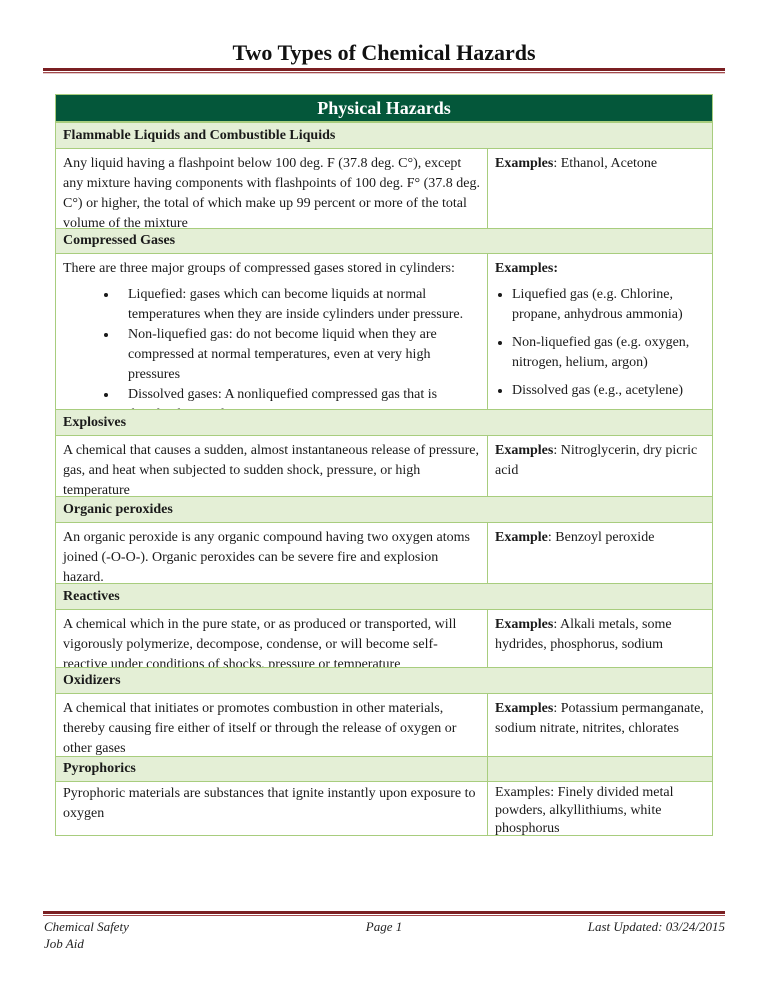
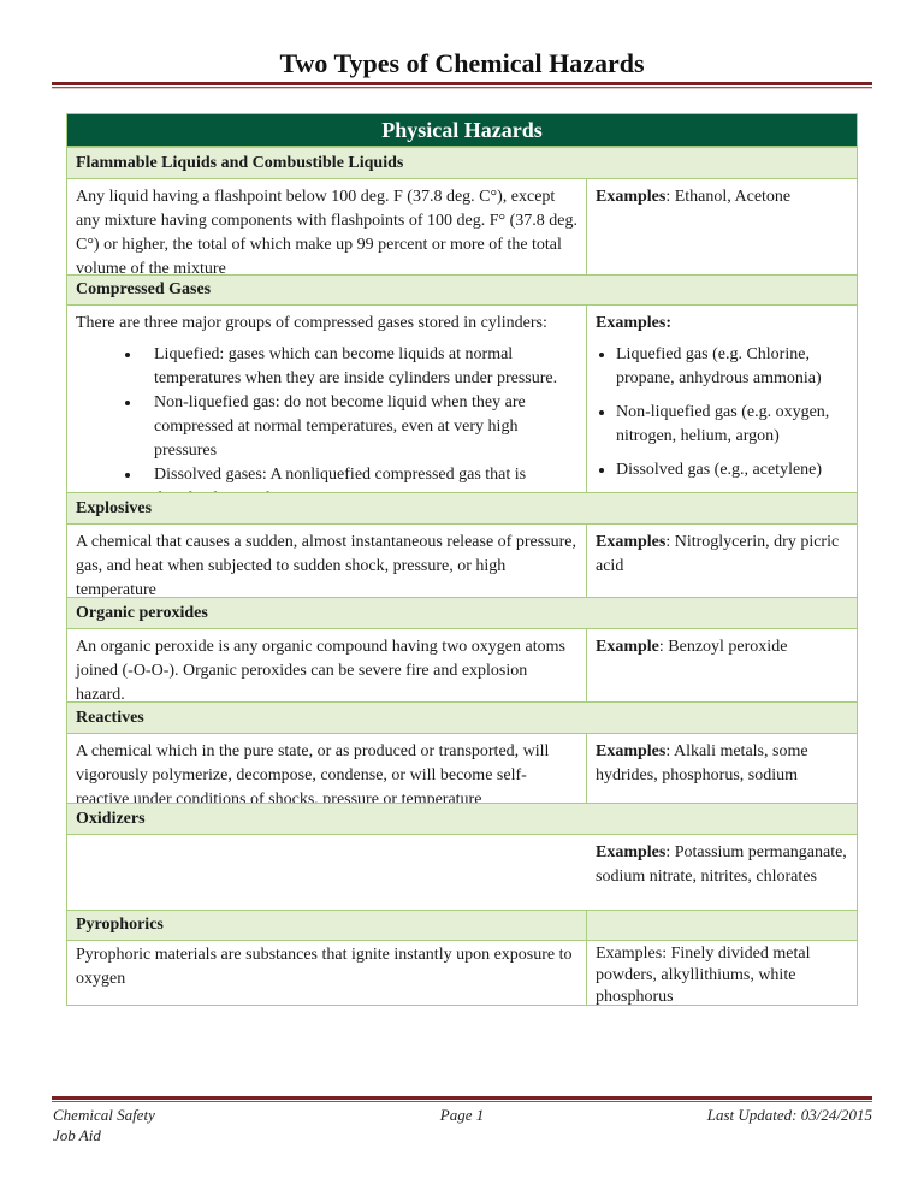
  Two Types of Chemical Hazards
  Physical Hazards
  Flammable Liquids and Combustible Liquids
  Any liquid having a flashpoint below 100 deg. F (37.8 deg. C°), except any mixture having components with flashpoints of 100 deg. F° (37.8 deg. C°) or higher, the total of which make up 99 percent or more of the total volume of the mixture
  Examples: Ethanol, Acetone
  Compressed Gases
  There are three major groups of compressed gases stored in cylinders:
  Liquefied: gases which can become liquids at normal temperatures when they are inside cylinders under pressure.
  Non-liquefied gas: do not become liquid when they are compressed at normal temperatures, even at very high pressures
  Dissolved gases: A nonliquefied compressed gas that is
  Examples:
  Liquefied gas (e.g. Chlorine, propane, anhydrous ammonia)
  Non-liquefied gas (e.g. oxygen, nitrogen, helium, argon)
  Dissolved gas (e.g., acetylene)
  Explosives
  A chemical that causes a sudden, almost instantaneous release of pressure, gas, and heat when subjected to sudden shock, pressure, or high temperature
  Examples: Nitroglycerin, dry picric acid
  Organic peroxides
  An organic peroxide is any organic compound having two oxygen atoms joined (-O-O-). Organic peroxides can be severe fire and explosion hazard.
  Example: Benzoyl peroxide
  Reactives
  A chemical which in the pure state, or as produced or transported, will vigorously polymerize, decompose, condense, or will become self-reactive under conditions of shocks, pressure or temperature
  Examples: Alkali metals, some hydrides, phosphorus, sodium
  Oxidizers
- A chemical that initiates or promotes combustion in other materials, thereby causing fire either of itself or through the release of oxygen or other gases
  Examples: Potassium permanganate, sodium nitrate, nitrites, chlorates
  Pyrophorics
  Pyrophoric materials are substances that ignite instantly upon exposure to oxygen
  Examples: Finely divided metal powders, alkyllithiums, white phosphorus
  Chemical Safety
  Job Aid
  Page 1
  Last Updated: 03/24/2015
